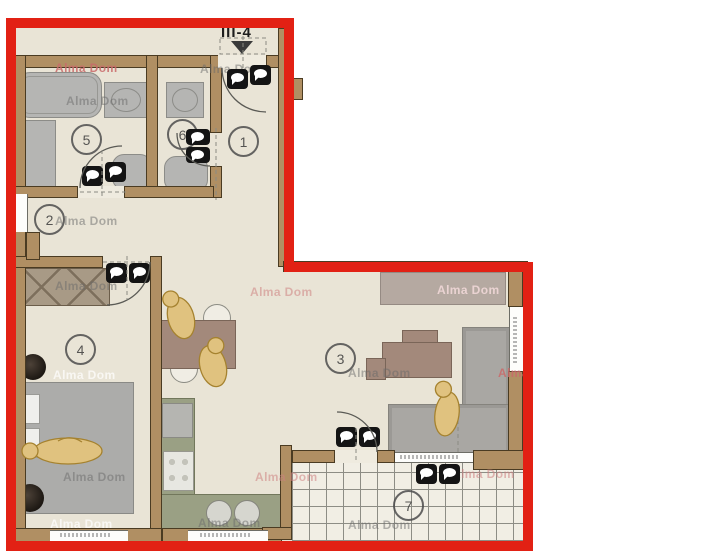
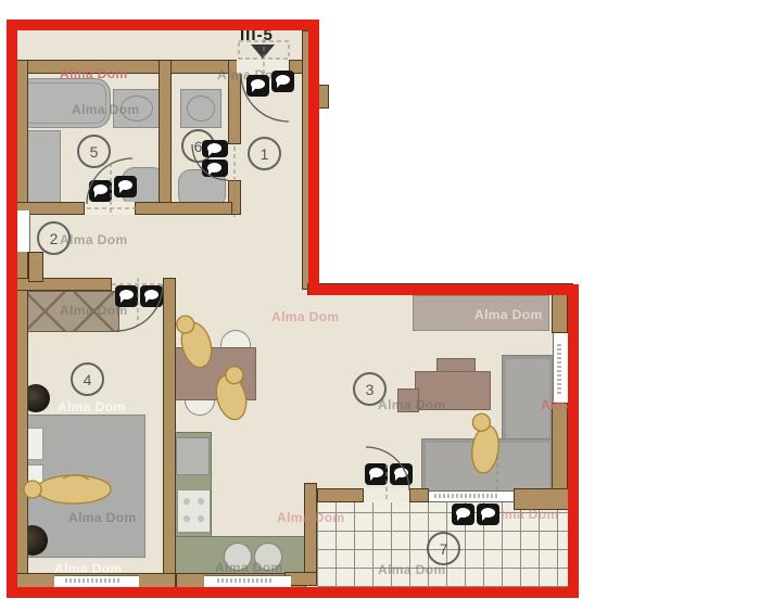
- III-4
+ III-5
  1
  2
  3
  4
  5
  6
  7
  Alma Dom
  Alma Dom
  Alma Dom
  Alma Dom
  Alma Dom
  Alma Dom
  Alma Dom
  Alma Dom
  Alma Dom
  Alma Dom
  Alma Dom
  Alma Dom
  lma Dom
  Alma Dom
